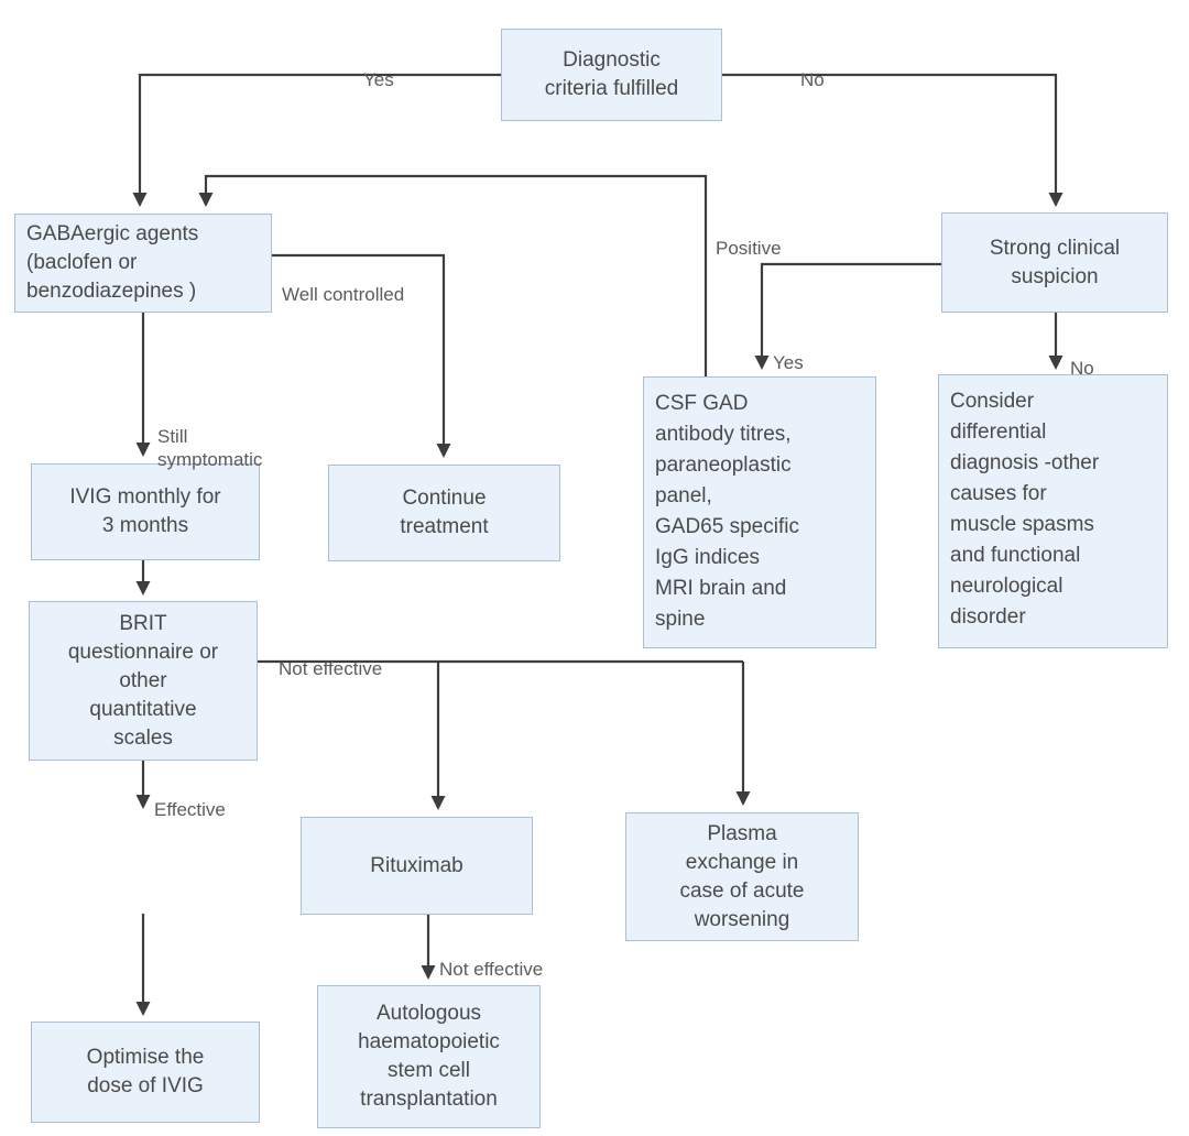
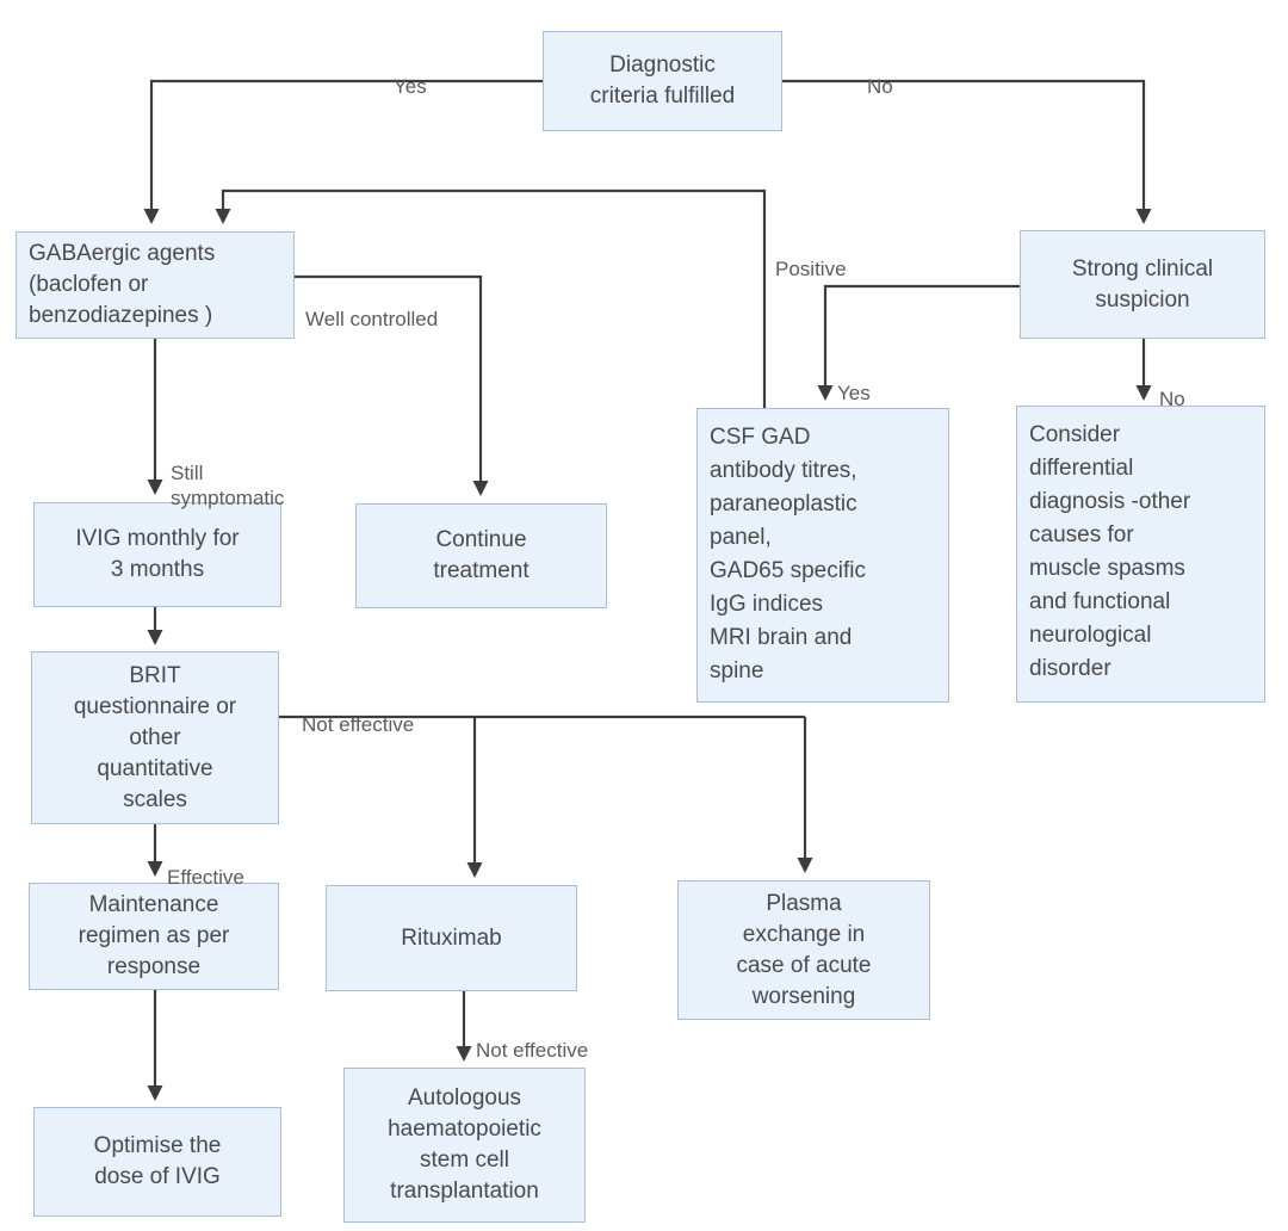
  Diagnostic
  criteria fulfilled
  GABAergic agents
  (baclofen or
  benzodiazepines )
  Strong clinical
  suspicion
  CSF GAD
  antibody titres,
  paraneoplastic
  panel,
  GAD65 specific
  IgG indices
  MRI brain and
  spine
  Consider
  differential
  diagnosis -other
  causes for
  muscle spasms
  and functional
  neurological
  disorder
  IVIG monthly for
  3 months
  Continue
  treatment
  BRIT
  questionnaire or
  other
  quantitative
  scales
+ Maintenance
+ regimen as per
+ response
  Rituximab
  Plasma
  exchange in
  case of acute
  worsening
  Optimise the
  dose of IVIG
  Autologous
  haematopoietic
  stem cell
  transplantation
  Yes
  No
  Well controlled
  Still
  symptomatic
  Positive
  Yes
  No
  Not effective
  Effective
  Not effective
